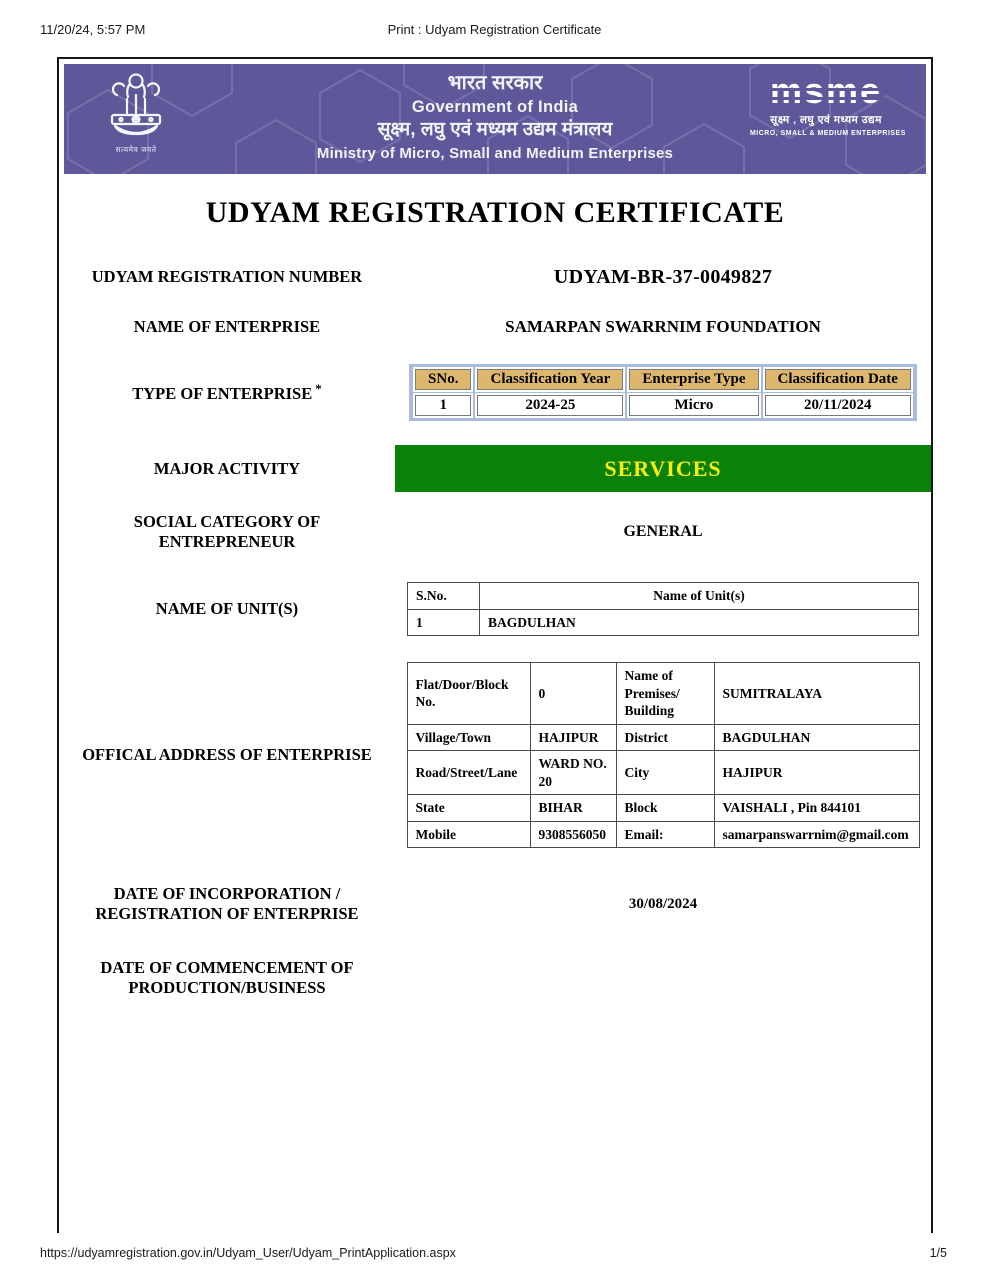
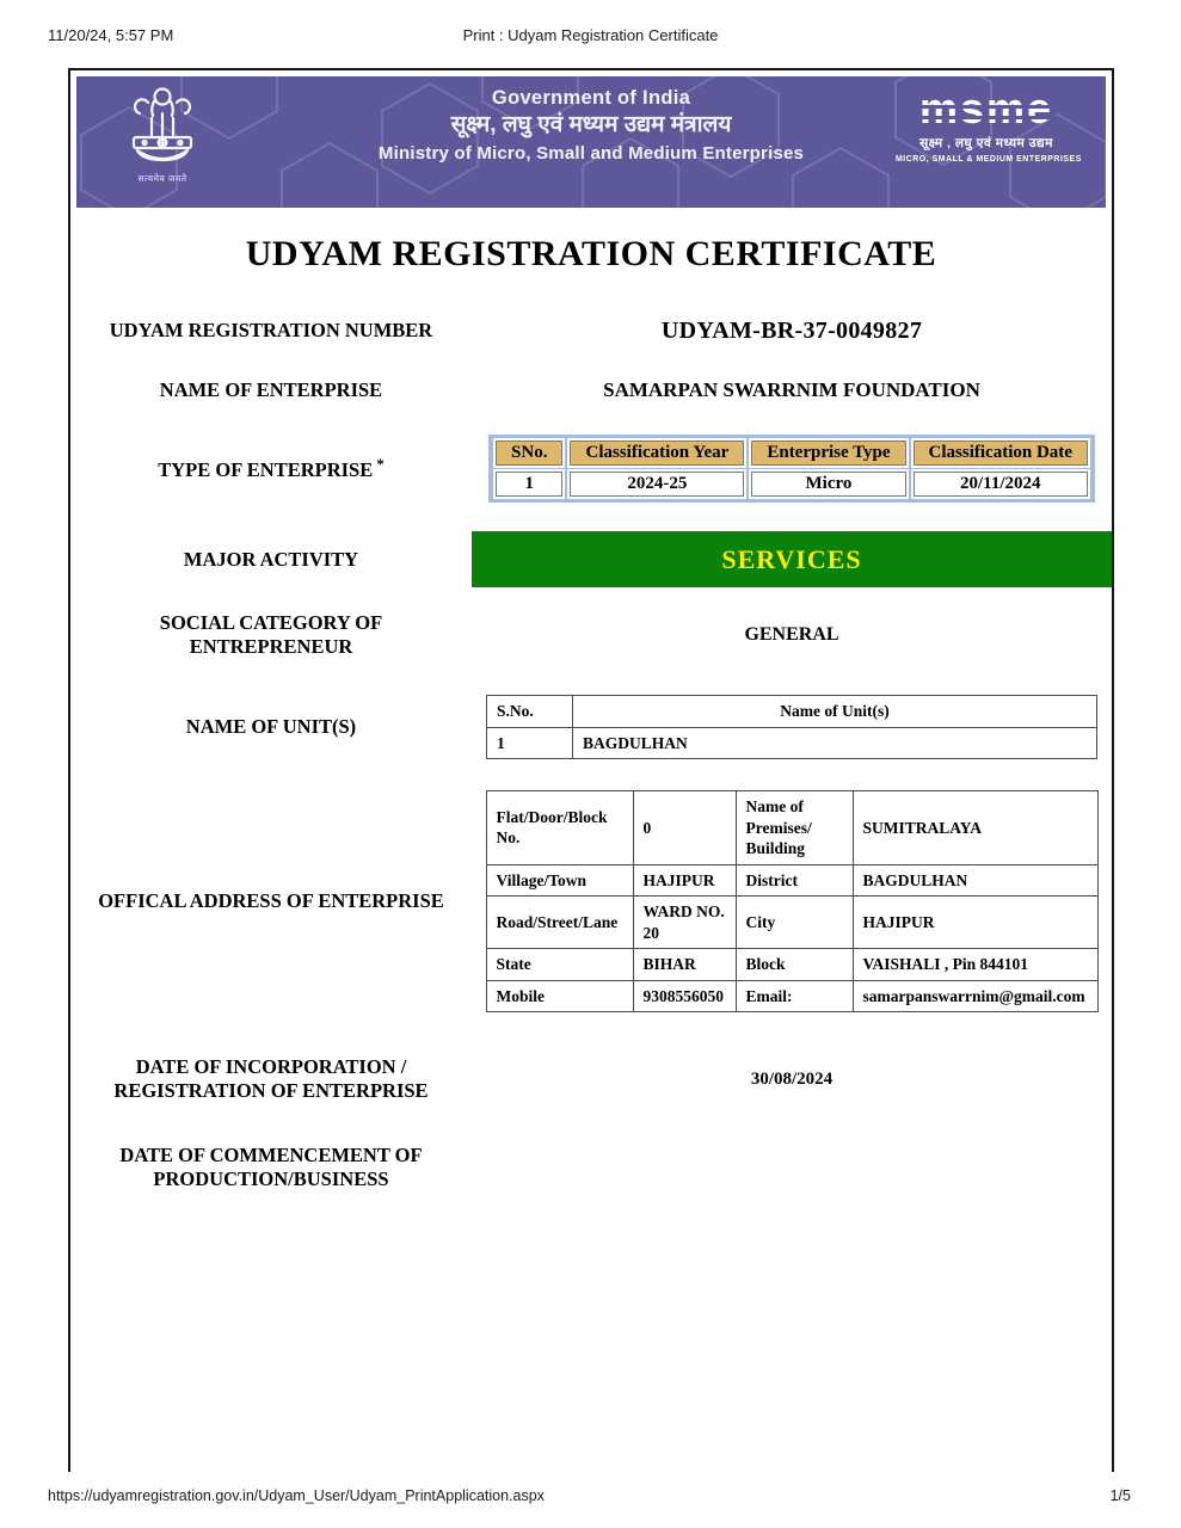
  11/20/24, 5:57 PM
  Print : Udyam Registration Certificate
  सत्यमेव जयते
- भारत सरकार
  Government of India
  सूक्ष्म, लघु एवं मध्यम उद्यम मंत्रालय
  Ministry of Micro, Small and Medium Enterprises
  सूक्ष्म , लघु एवं मध्यम उद्यम
  UDYAM REGISTRATION CERTIFICATE
  UDYAM REGISTRATION NUMBER
  UDYAM-BR-37-0049827
  NAME OF ENTERPRISE
  SAMARPAN SWARRNIM FOUNDATION
  TYPE OF ENTERPRISE *
  SNo.	Classification Year	Enterprise Type	Classification Date
  1	2024-25	Micro	20/11/2024
  MAJOR ACTIVITY
  SERVICES
  SOCIAL CATEGORY OF ENTREPRENEUR
  GENERAL
  NAME OF UNIT(S)
  S.No.	Name of Unit(s)
  1	BAGDULHAN
  OFFICAL ADDRESS OF ENTERPRISE
  Flat/Door/Block No.	0	Name of Premises/ Building	SUMITRALAYA
  Village/Town	HAJIPUR	District	BAGDULHAN
  Road/Street/Lane	WARD NO. 20	City	HAJIPUR
  State	BIHAR	Block	VAISHALI , Pin 844101
  Mobile	9308556050	Email:	samarpanswarrnim@gmail.com
  DATE OF INCORPORATION / REGISTRATION OF ENTERPRISE
  30/08/2024
  DATE OF COMMENCEMENT OF PRODUCTION/BUSINESS
  https://udyamregistration.gov.in/Udyam_User/Udyam_PrintApplication.aspx
  1/5
